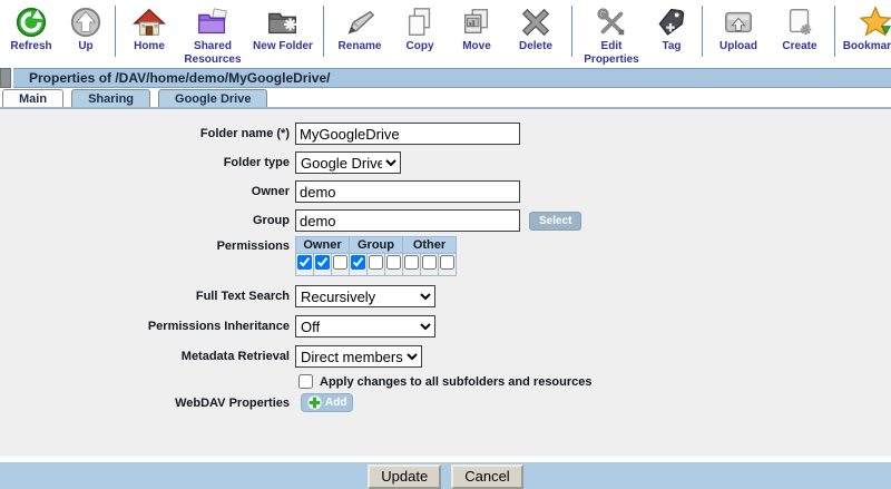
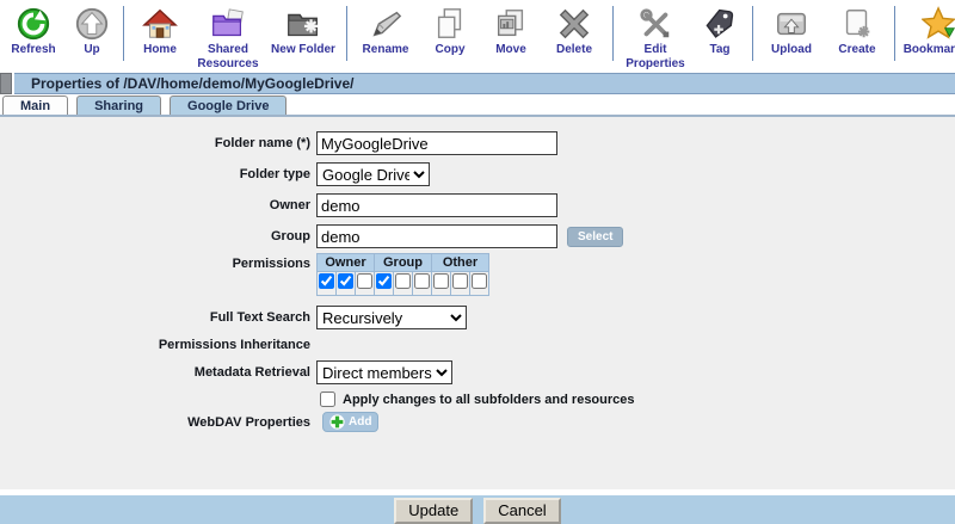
  Refresh
  Up
  Home
  Shared
  Resources
  New Folder
  Rename
  Copy
  Move
  Delete
  Edit
  Properties
  Tag
  Upload
  Create
  Properties of /DAV/home/demo/MyGoogleDrive/
  Main
  Sharing
  Google Drive
  Folder name (*)
  MyGoogleDrive
  Folder type
  Google Drive
  Owner
  demo
  Group
  demo
  Select
  Permissions
  Owner	Group	Other
  Full Text Search
  Recursively
  Permissions Inheritance
- Off
  Metadata Retrieval
  Direct members
  Apply changes to all subfolders and resources
  WebDAV Properties
  Add
  Update
  Cancel
